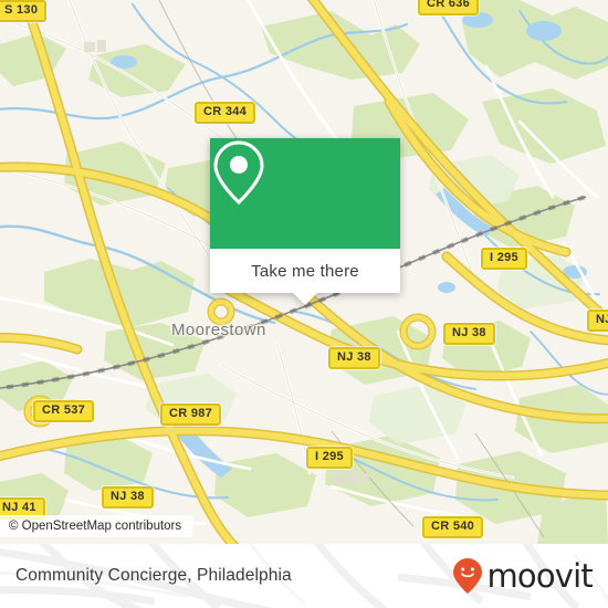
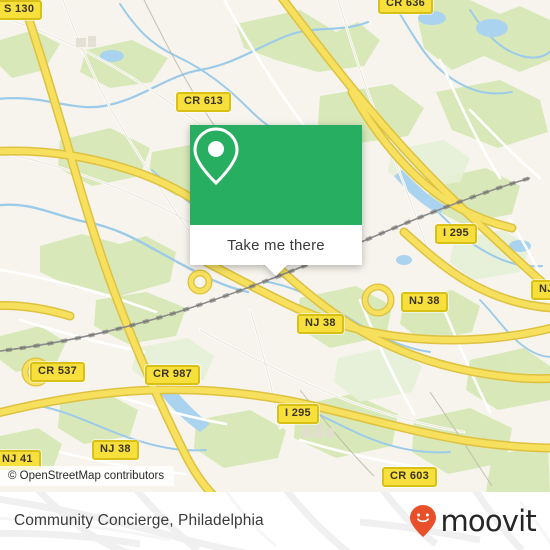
- Moorestown
  S 130
  CR 636
- CR 344
+ CR 613
  I 295
  NJ 38
  NJ 38
  CR 537
  CR 987
  I 295
  NJ 38
  NJ 41
- CR 540
+ CR 603
  Take me there
  © OpenStreetMap contributors
  Community Concierge, Philadelphia
  moovit
